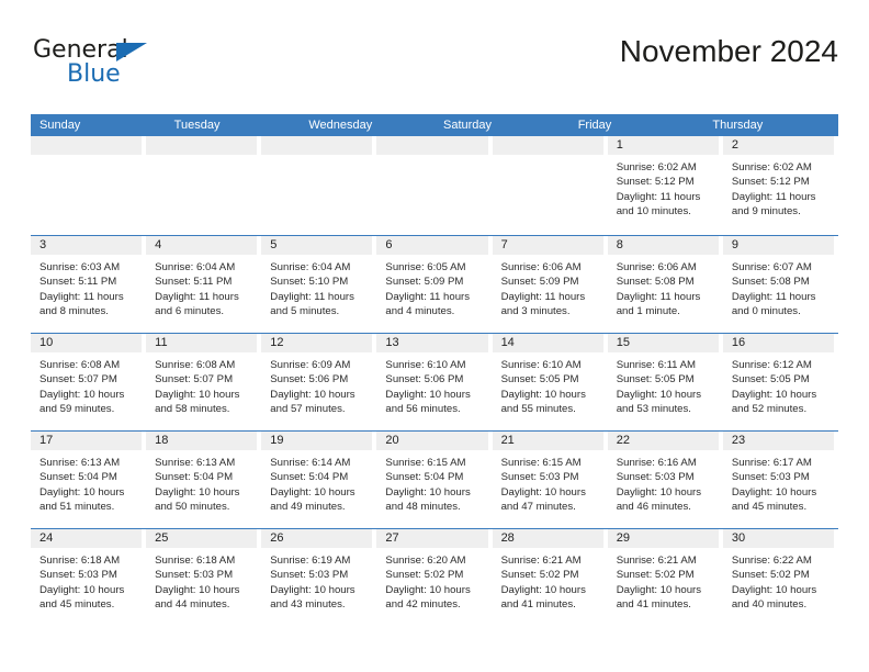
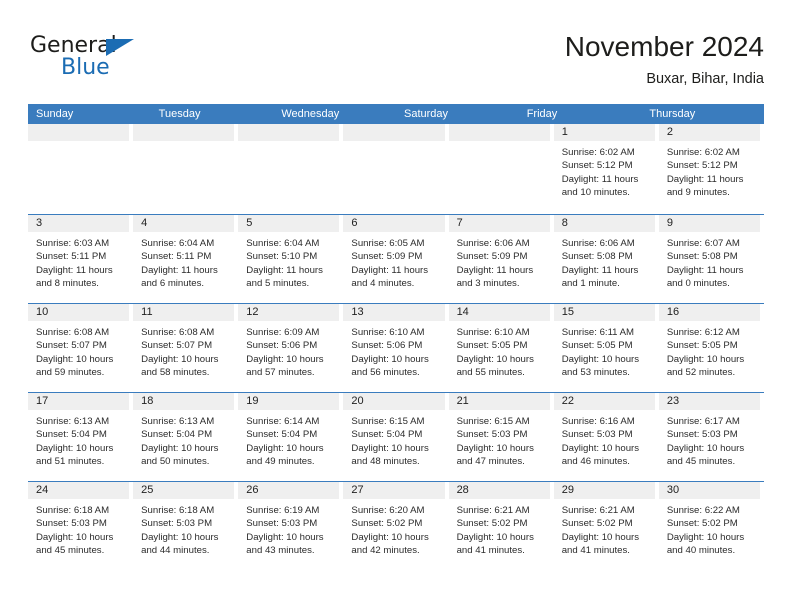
  General
  Blue
  November 2024
+ Buxar, Bihar, India
  Sunday
  Tuesday
  Wednesday
  Saturday
  Friday
  Thursday
  1
  Sunrise: 6:02 AM
  Sunset: 5:12 PM
  Daylight: 11 hours
  and 10 minutes.
  2
  Sunrise: 6:02 AM
  Sunset: 5:12 PM
  Daylight: 11 hours
  and 9 minutes.
  3
  Sunrise: 6:03 AM
  Sunset: 5:11 PM
  Daylight: 11 hours
  and 8 minutes.
  4
  Sunrise: 6:04 AM
  Sunset: 5:11 PM
  Daylight: 11 hours
  and 6 minutes.
  5
  Sunrise: 6:04 AM
  Sunset: 5:10 PM
  Daylight: 11 hours
  and 5 minutes.
  6
  Sunrise: 6:05 AM
  Sunset: 5:09 PM
  Daylight: 11 hours
  and 4 minutes.
  7
  Sunrise: 6:06 AM
  Sunset: 5:09 PM
  Daylight: 11 hours
  and 3 minutes.
  8
  Sunrise: 6:06 AM
  Sunset: 5:08 PM
  Daylight: 11 hours
  and 1 minute.
  9
  Sunrise: 6:07 AM
  Sunset: 5:08 PM
  Daylight: 11 hours
  and 0 minutes.
  10
  Sunrise: 6:08 AM
  Sunset: 5:07 PM
  Daylight: 10 hours
  and 59 minutes.
  11
  Sunrise: 6:08 AM
  Sunset: 5:07 PM
  Daylight: 10 hours
  and 58 minutes.
  12
  Sunrise: 6:09 AM
  Sunset: 5:06 PM
  Daylight: 10 hours
  and 57 minutes.
  13
  Sunrise: 6:10 AM
  Sunset: 5:06 PM
  Daylight: 10 hours
  and 56 minutes.
  14
  Sunrise: 6:10 AM
  Sunset: 5:05 PM
  Daylight: 10 hours
  and 55 minutes.
  15
  Sunrise: 6:11 AM
  Sunset: 5:05 PM
  Daylight: 10 hours
  and 53 minutes.
  16
  Sunrise: 6:12 AM
  Sunset: 5:05 PM
  Daylight: 10 hours
  and 52 minutes.
  17
  Sunrise: 6:13 AM
  Sunset: 5:04 PM
  Daylight: 10 hours
  and 51 minutes.
  18
  Sunrise: 6:13 AM
  Sunset: 5:04 PM
  Daylight: 10 hours
  and 50 minutes.
  19
  Sunrise: 6:14 AM
  Sunset: 5:04 PM
  Daylight: 10 hours
  and 49 minutes.
  20
  Sunrise: 6:15 AM
  Sunset: 5:04 PM
  Daylight: 10 hours
  and 48 minutes.
  21
  Sunrise: 6:15 AM
  Sunset: 5:03 PM
  Daylight: 10 hours
  and 47 minutes.
  22
  Sunrise: 6:16 AM
  Sunset: 5:03 PM
  Daylight: 10 hours
  and 46 minutes.
  23
  Sunrise: 6:17 AM
  Sunset: 5:03 PM
  Daylight: 10 hours
  and 45 minutes.
  24
  Sunrise: 6:18 AM
  Sunset: 5:03 PM
  Daylight: 10 hours
  and 45 minutes.
  25
  Sunrise: 6:18 AM
  Sunset: 5:03 PM
  Daylight: 10 hours
  and 44 minutes.
  26
  Sunrise: 6:19 AM
  Sunset: 5:03 PM
  Daylight: 10 hours
  and 43 minutes.
  27
  Sunrise: 6:20 AM
  Sunset: 5:02 PM
  Daylight: 10 hours
  and 42 minutes.
  28
  Sunrise: 6:21 AM
  Sunset: 5:02 PM
  Daylight: 10 hours
  and 41 minutes.
  29
  Sunrise: 6:21 AM
  Sunset: 5:02 PM
  Daylight: 10 hours
  and 41 minutes.
  30
  Sunrise: 6:22 AM
  Sunset: 5:02 PM
  Daylight: 10 hours
  and 40 minutes.
